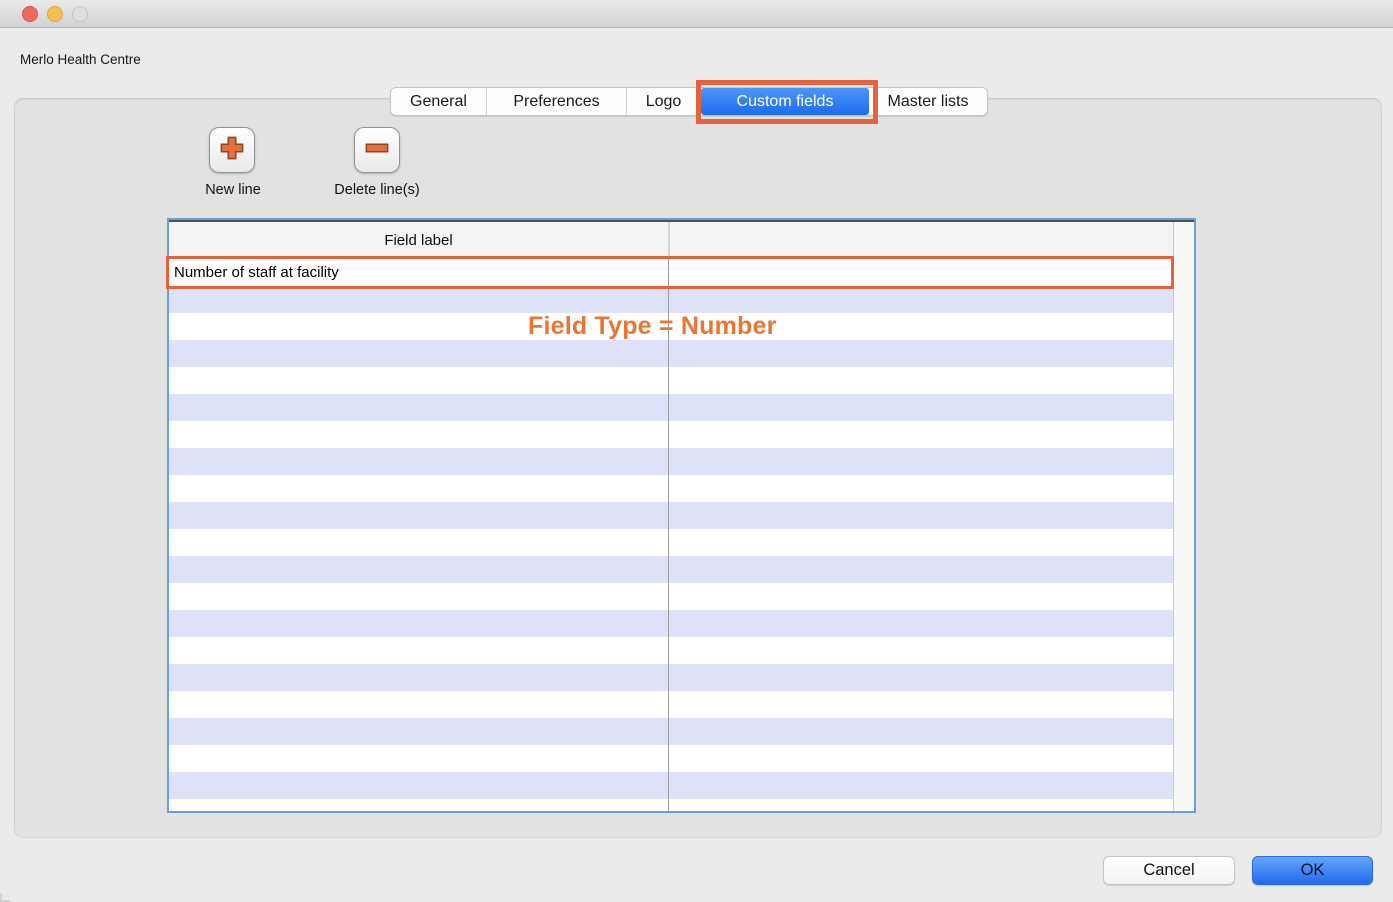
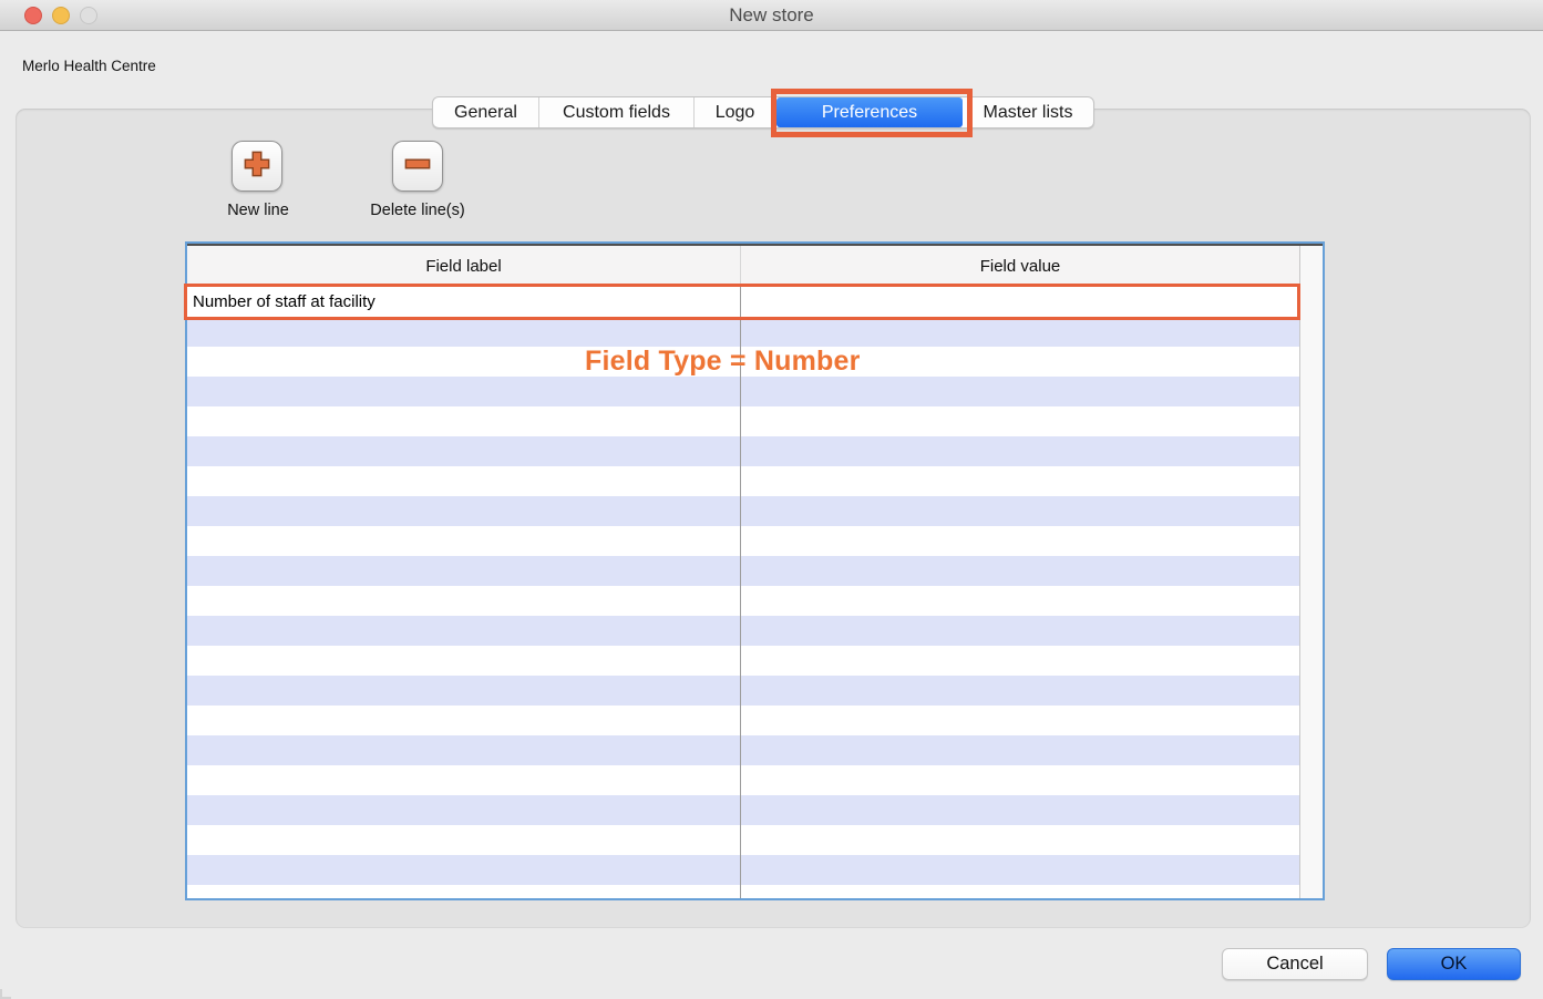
+ New store
  Merlo Health Centre
  General
- Preferences
+ Custom fields
  Logo
- Custom fields
+ Preferences
  Master lists
  New line
  Delete line(s)
  Field label
+ Field value
  Number of staff at facility
  Field Type = Number
  Cancel
  OK
